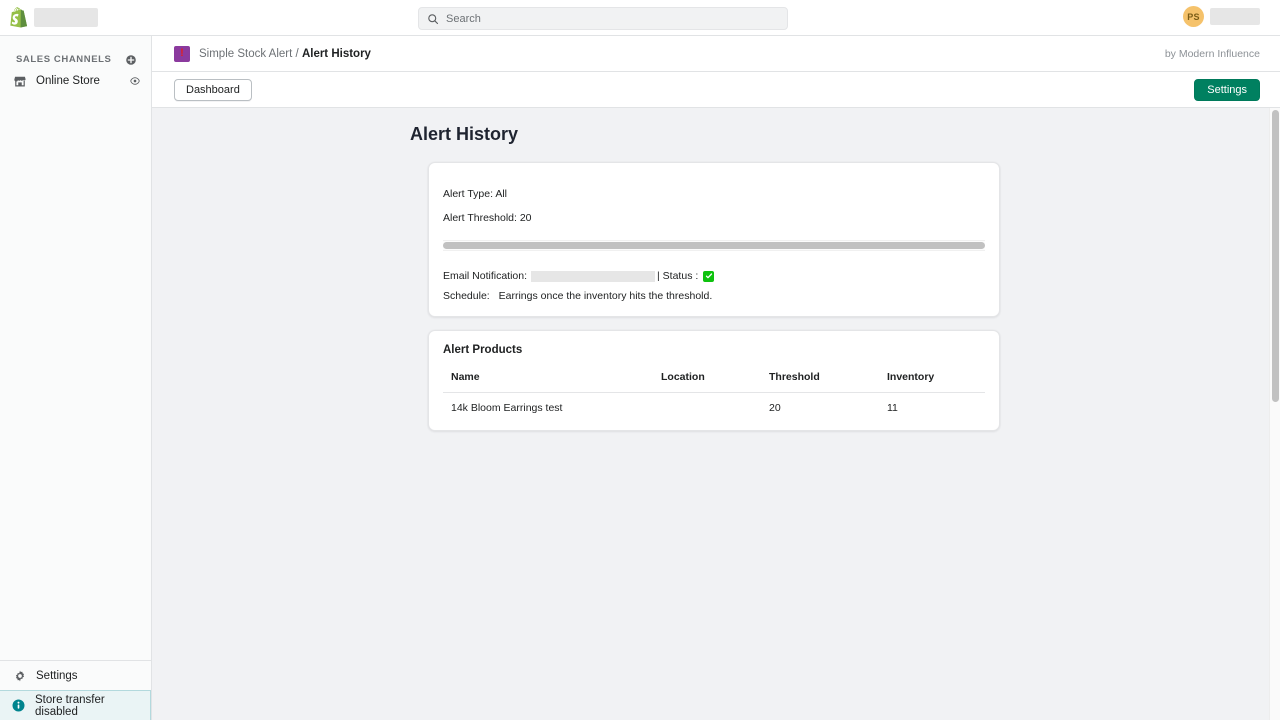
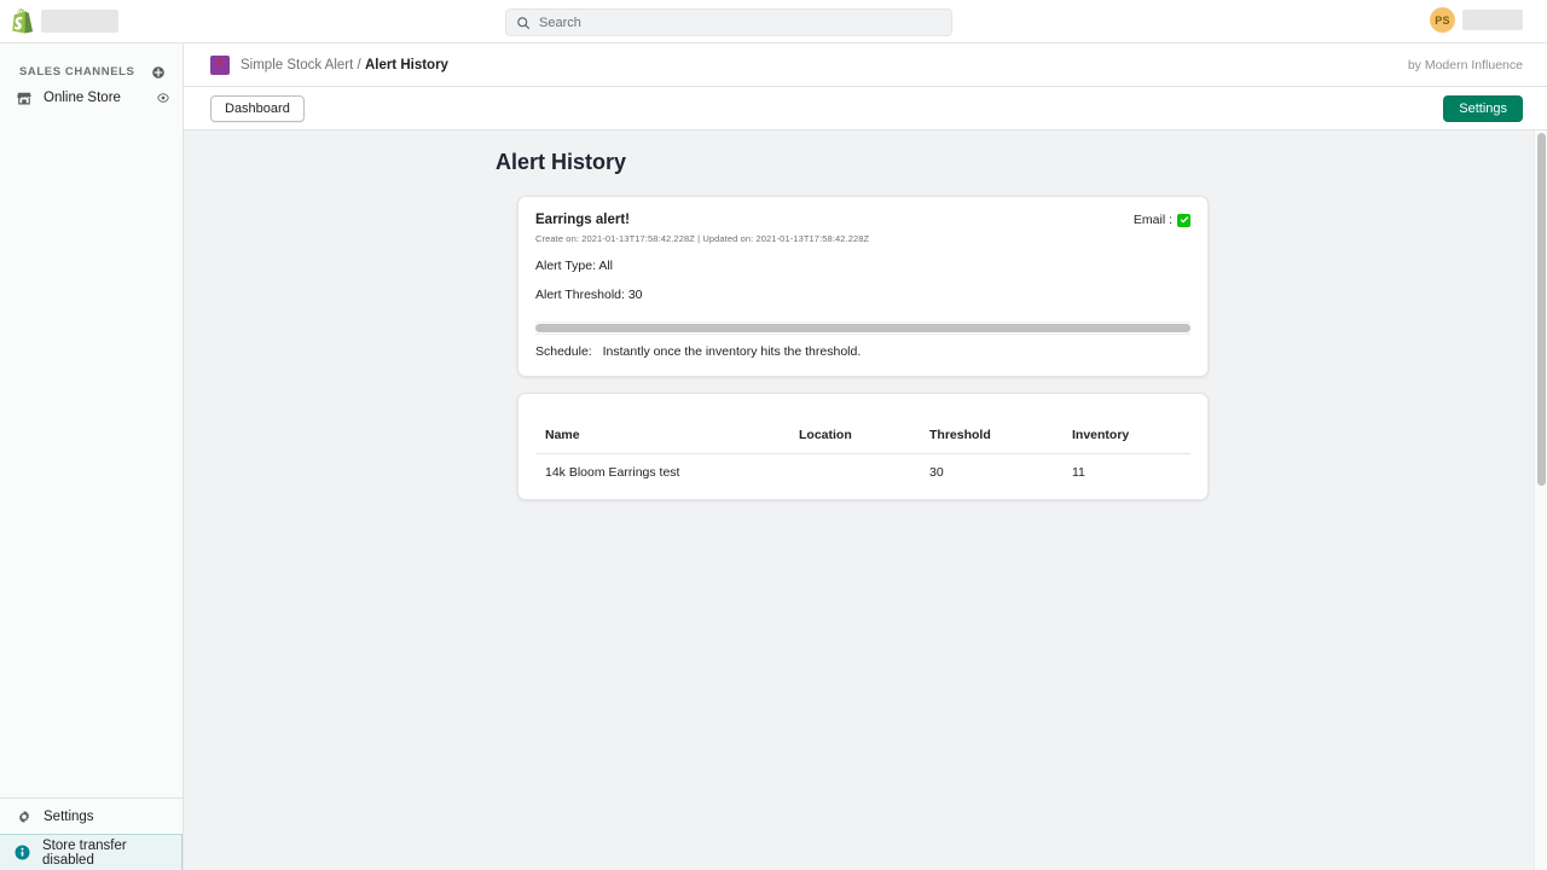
  Search
  PS
  SALES CHANNELS
  Online Store
  Settings
  Store transfer disabled
  !
  Simple Stock Alert / Alert History
  by Modern Influence
  Dashboard
  Settings
  Alert History
+ Earrings alert!
+ Create on: 2021-01-13T17:58:42.228Z | Updated on: 2021-01-13T17:58:42.228Z
+ Email :
  Alert Type: All
- Alert Threshold: 20
+ Alert Threshold: 30
- Email Notification:
- | Status :
- Schedule: Earrings once the inventory hits the threshold.
+ Schedule: Instantly once the inventory hits the threshold.
- Alert Products
  Name	Location	Threshold	Inventory
- 14k Bloom Earrings test		20	11
+ 14k Bloom Earrings test		30	11
